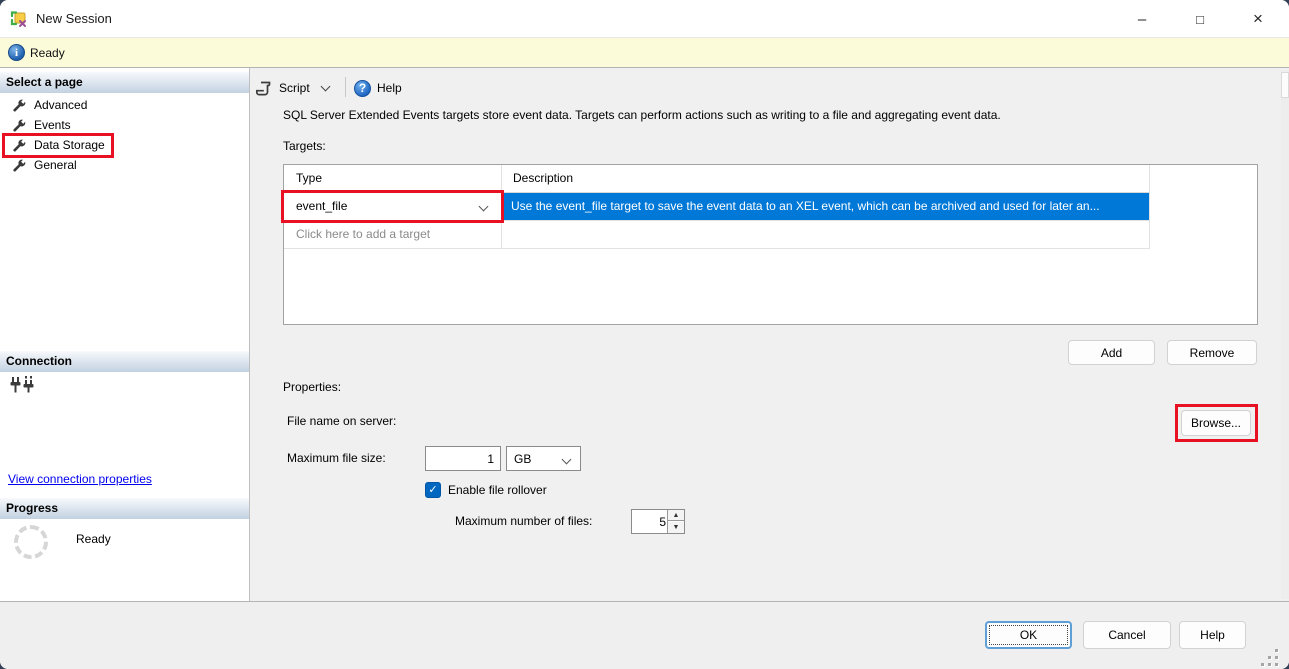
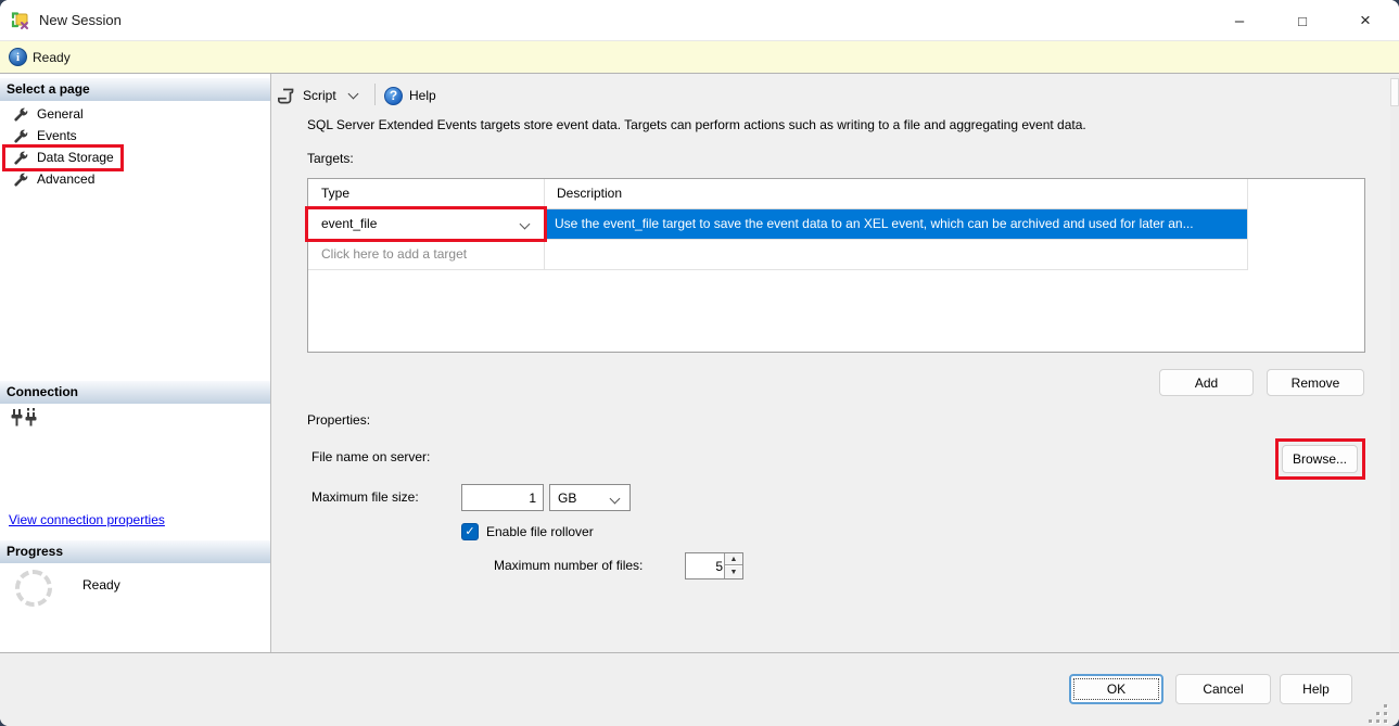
  New Session
  –
  □
  ×
  i
  Ready
  Select a page
- Advanced
+ General
  Events
  Data Storage
- General
+ Advanced
  Connection
  View connection properties
  Progress
  Ready
  Script
  ?
  Help
  SQL Server Extended Events targets store event data. Targets can perform actions such as writing to a file and aggregating event data.
  Targets:
  Type
  Description
  event_file
  Use the event_file target to save the event data to an XEL event, which can be archived and used for later an...
  Click here to add a target
  Add
  Remove
  Properties:
  File name on server:
  Browse...
  Maximum file size:
  1
  GB
  ✓
  Enable file rollover
  Maximum number of files:
  5
  OK
  Cancel
  Help
